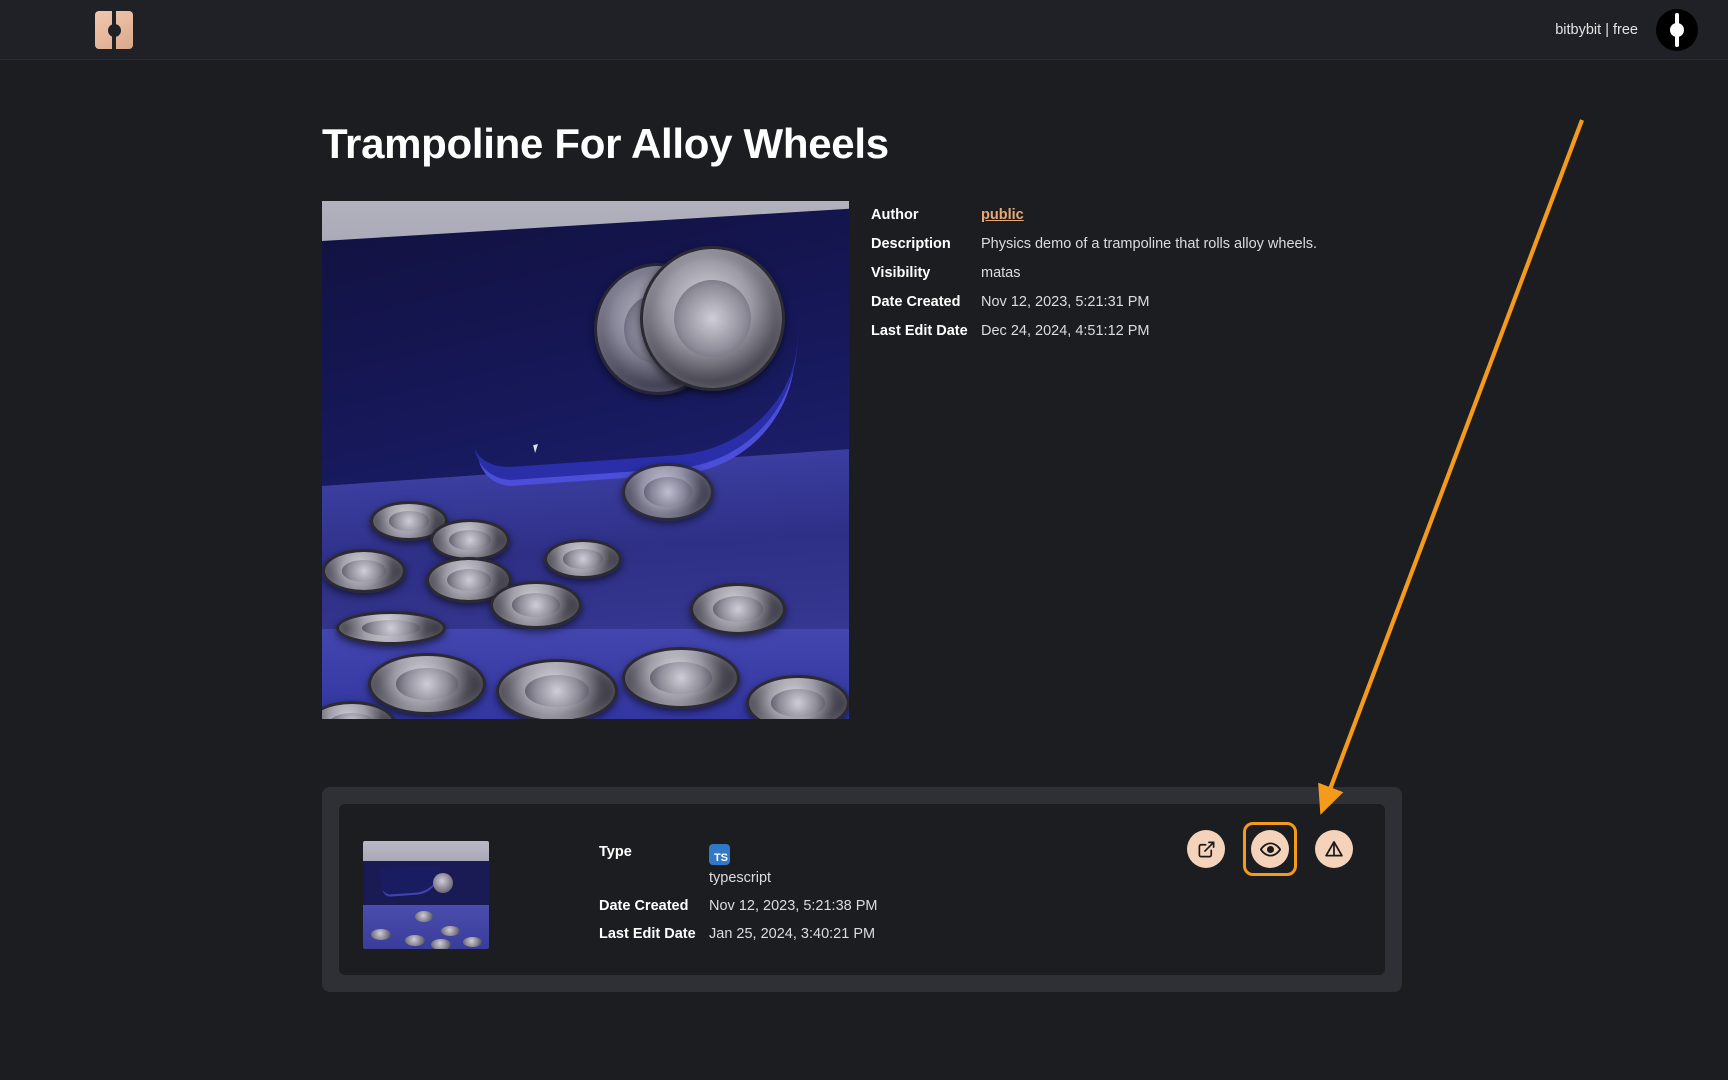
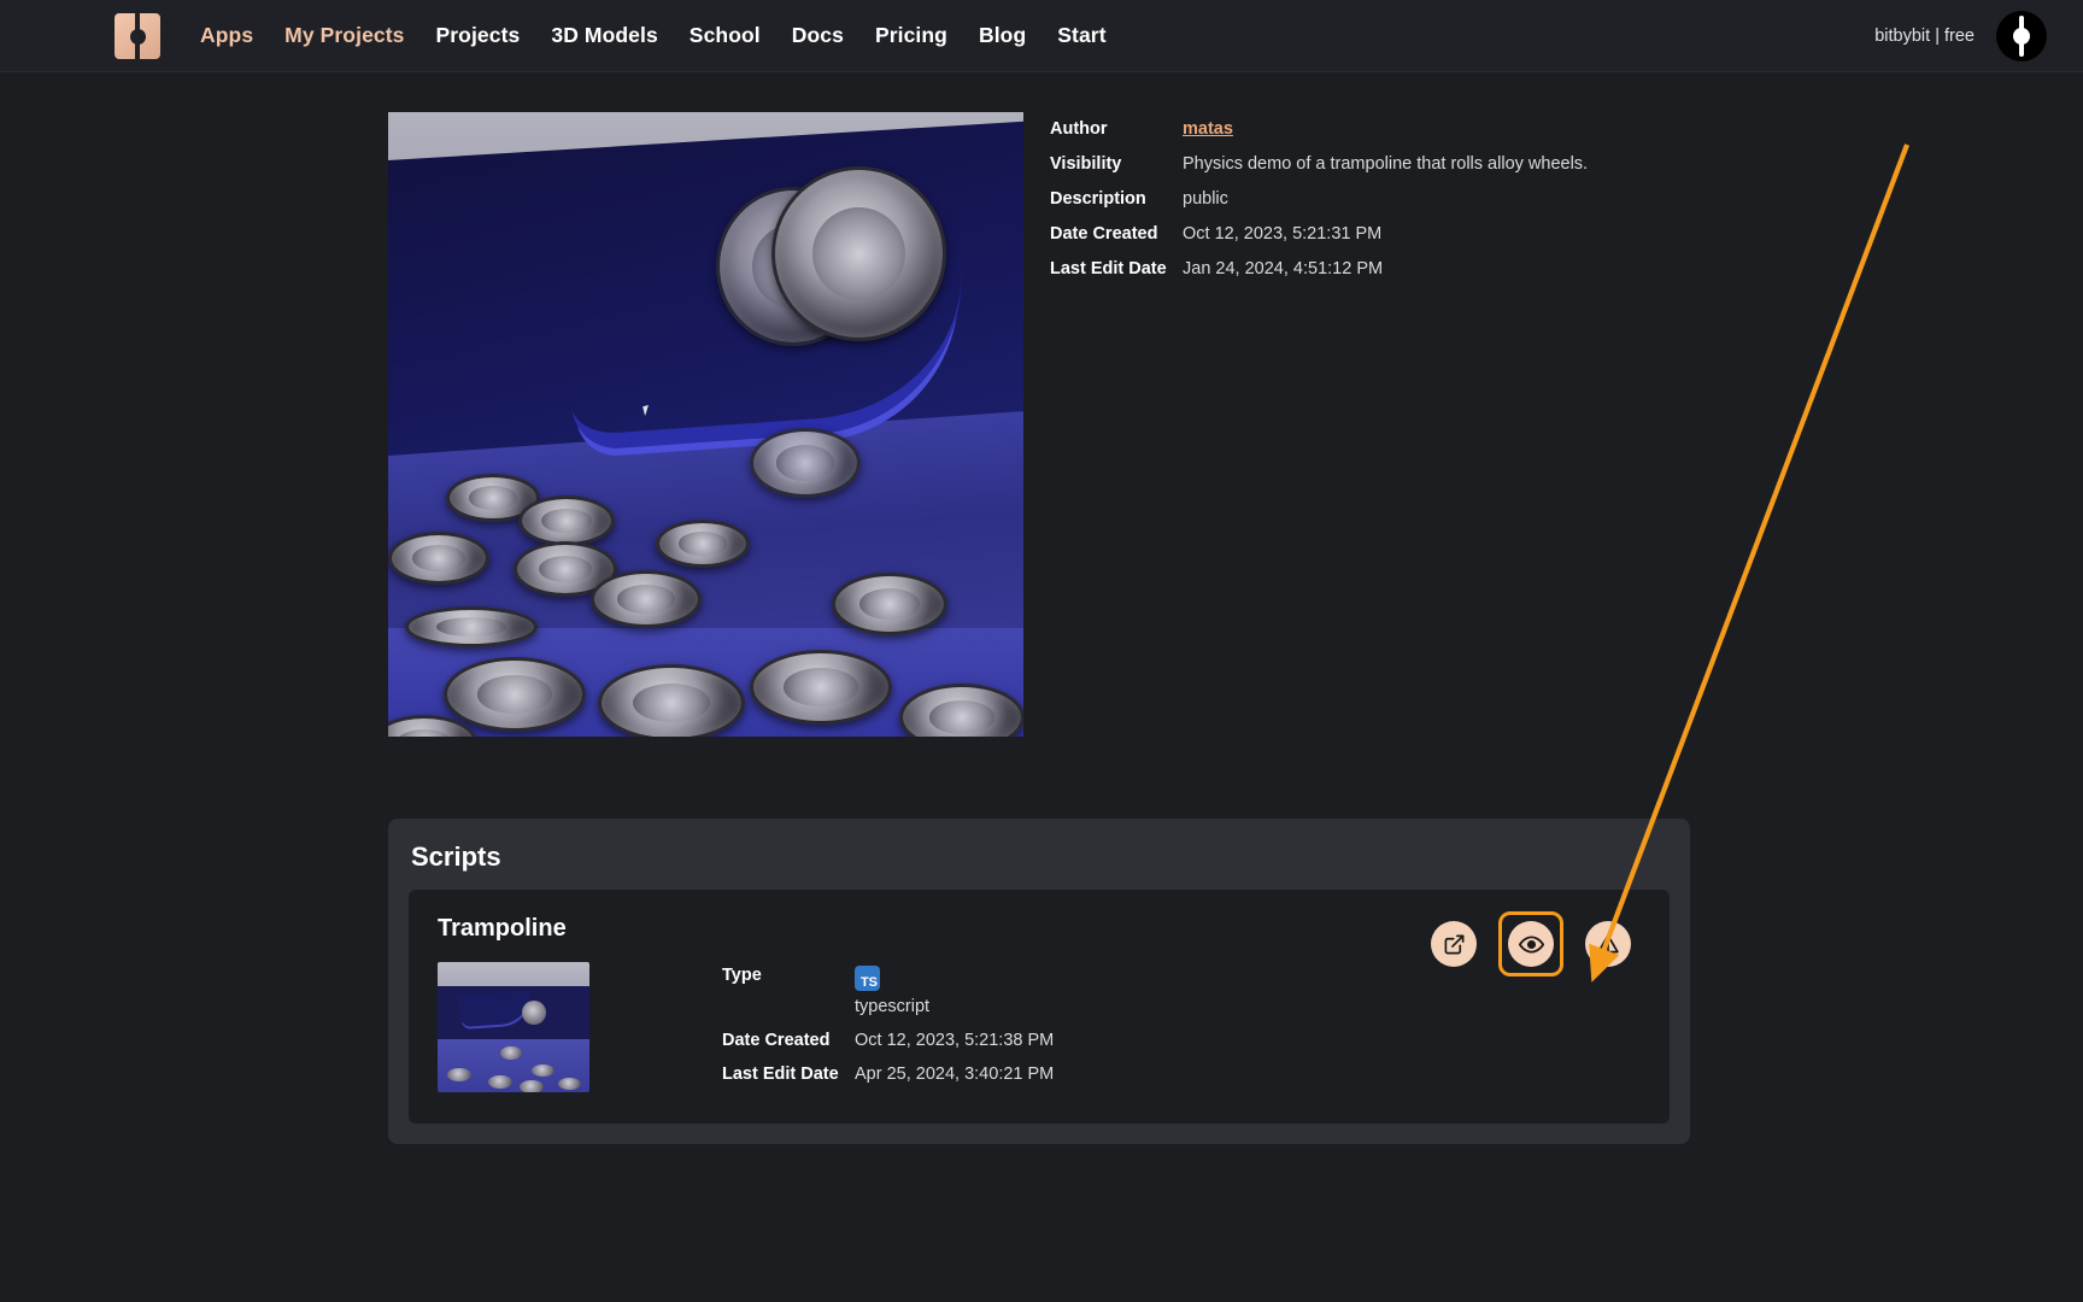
+ Apps
+ My Projects
+ Projects
+ 3D Models
+ School
+ Docs
+ Pricing
+ Blog
+ Start
  bitbybit | free
- Trampoline For Alloy Wheels
  Author
- public
+ matas
- Description
+ Visibility
  Physics demo of a trampoline that rolls alloy wheels.
- Visibility
+ Description
- matas
+ public
  Date Created
- Nov 12, 2023, 5:21:31 PM
+ Oct 12, 2023, 5:21:31 PM
  Last Edit Date
- Dec 24, 2024, 4:51:12 PM
+ Jan 24, 2024, 4:51:12 PM
+ Scripts
+ Trampoline
  Type
  TS
  typescript
  Date Created
- Nov 12, 2023, 5:21:38 PM
+ Oct 12, 2023, 5:21:38 PM
  Last Edit Date
- Jan 25, 2024, 3:40:21 PM
+ Apr 25, 2024, 3:40:21 PM
